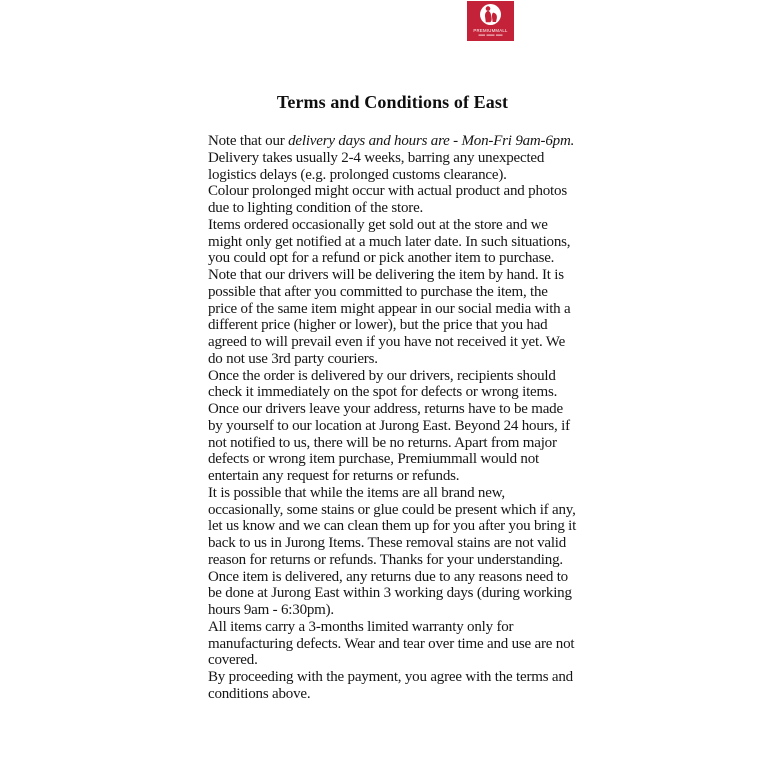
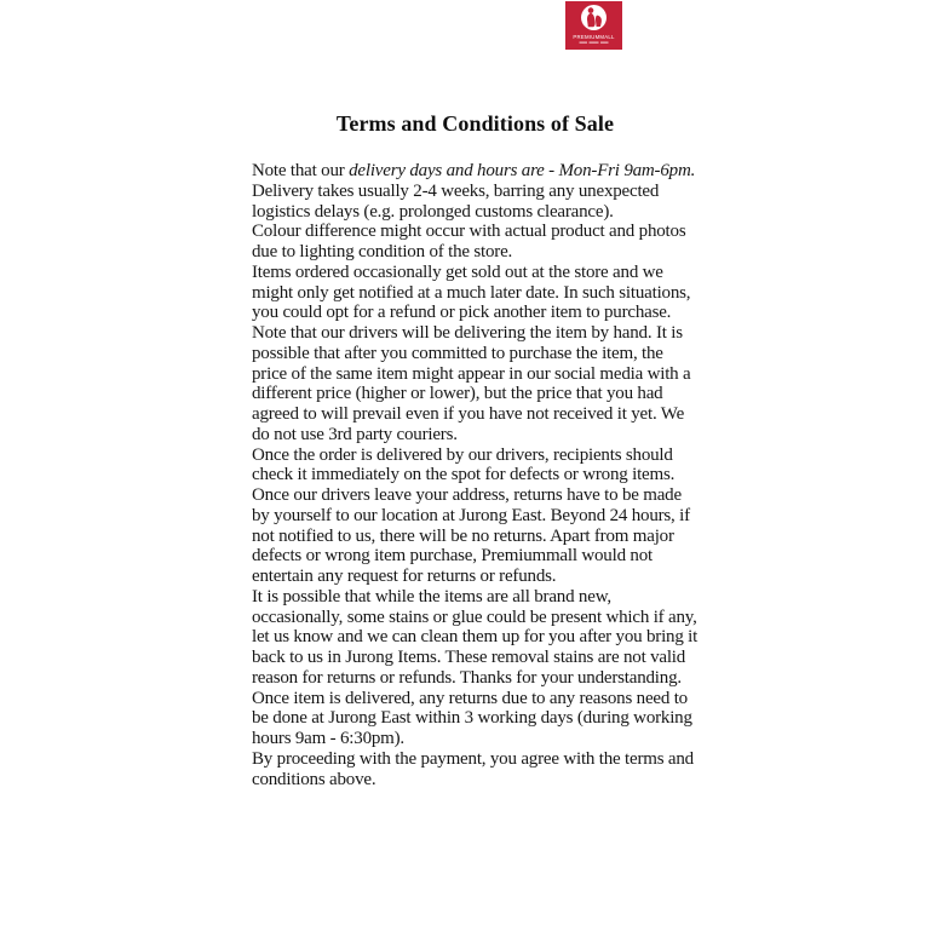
- Terms and Conditions of East
+ Terms and Conditions of Sale
  Note that our delivery days and hours are - Mon-Fri 9am-6pm.
  Delivery takes usually 2-4 weeks, barring any unexpected logistics delays (e.g. prolonged customs clearance).
- Colour prolonged might occur with actual product and photos due to lighting condition of the store.
+ Colour difference might occur with actual product and photos due to lighting condition of the store.
  Items ordered occasionally get sold out at the store and we might only get notified at a much later date. In such situations, you could opt for a refund or pick another item to purchase.
  Note that our drivers will be delivering the item by hand. It is possible that after you committed to purchase the item, the price of the same item might appear in our social media with a different price (higher or lower), but the price that you had agreed to will prevail even if you have not received it yet. We do not use 3rd party couriers.
  Once the order is delivered by our drivers, recipients should check it immediately on the spot for defects or wrong items.
  Once our drivers leave your address, returns have to be made by yourself to our location at Jurong East. Beyond 24 hours, if not notified to us, there will be no returns. Apart from major defects or wrong item purchase, Premiummall would not entertain any request for returns or refunds.
  It is possible that while the items are all brand new, occasionally, some stains or glue could be present which if any, let us know and we can clean them up for you after you bring it back to us in Jurong Items. These removal stains are not valid reason for returns or refunds. Thanks for your understanding.
  Once item is delivered, any returns due to any reasons need to be done at Jurong East within 3 working days (during working hours 9am - 6:30pm).
- All items carry a 3-months limited warranty only for manufacturing defects. Wear and tear over time and use are not covered.
  By proceeding with the payment, you agree with the terms and conditions above.
